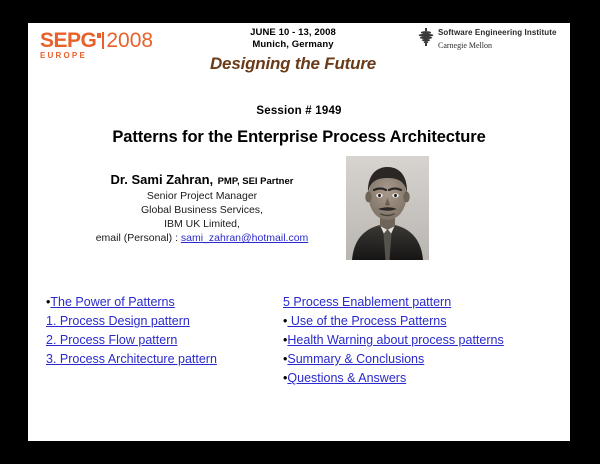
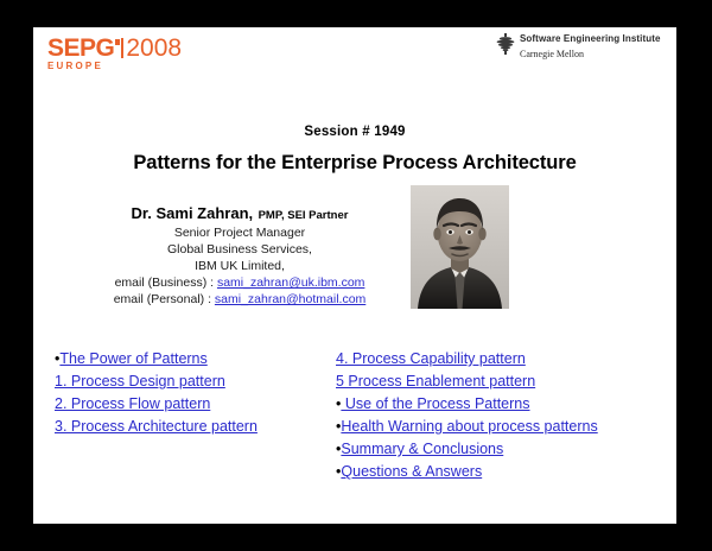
  SEPG
  2008
  EUROPE
- JUNE 10 - 13, 2008
- Munich, Germany
- Designing the Future
  Software Engineering Institute
  Carnegie Mellon
  Session # 1949
  Patterns for the Enterprise Process Architecture
  Dr. Sami Zahran, PMP, SEI Partner
  Senior Project Manager
  Global Business Services,
  IBM UK Limited,
+ email (Business) : sami_zahran@uk.ibm.com
  email (Personal) : sami_zahran@hotmail.com
  •The Power of Patterns
  1. Process Design pattern
  2. Process Flow pattern
  3. Process Architecture pattern
+ 4. Process Capability pattern
  5 Process Enablement pattern
  • Use of the Process Patterns
  •Health Warning about process patterns
  •Summary & Conclusions
  •Questions & Answers
